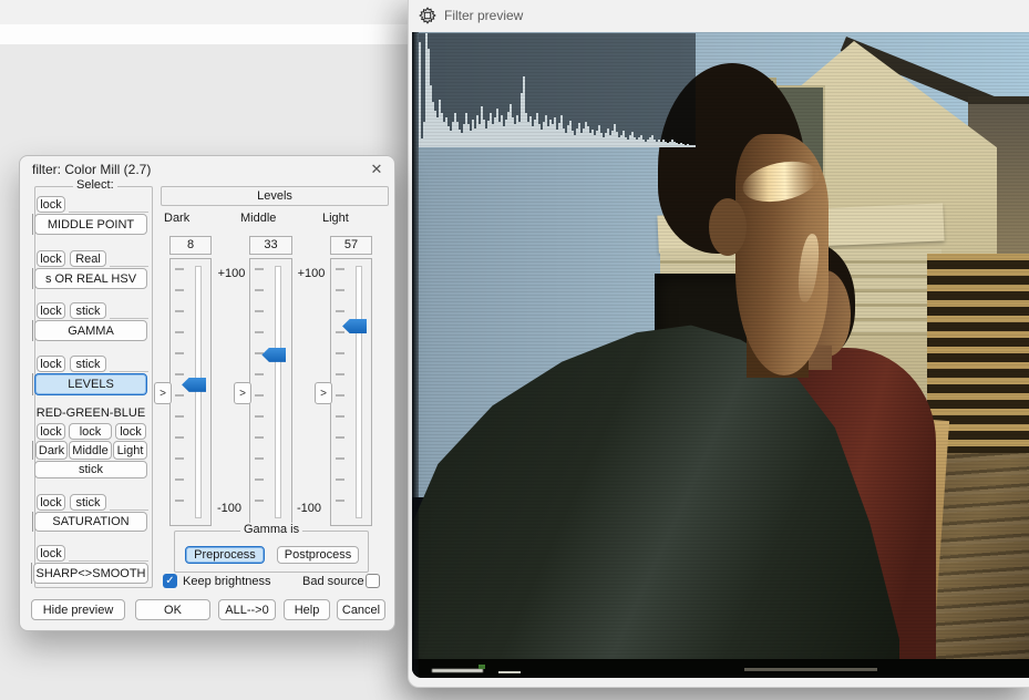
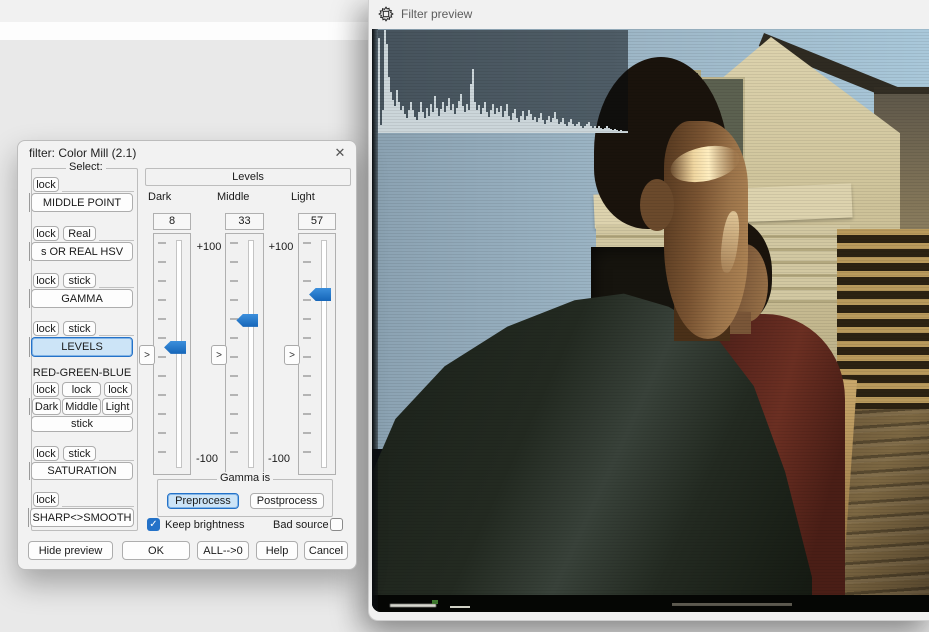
  Filter preview
- filter: Color Mill (2.7)
+ filter: Color Mill (2.1)
  ✕
  Select:
  lock
  MIDDLE POINT
  lock
  Real
  s OR REAL HSV
  lock
  stick
  GAMMA
  lock
  stick
  LEVELS
  RED-GREEN-BLUE
  lock
  lock
  lock
  Dark
  Middle
  Light
  stick
  lock
  stick
  SATURATION
  lock
  SHARP<>SMOOTH
  Levels
  Dark
  Middle
  Light
  8
  33
  57
  +100
  +100
  -100
  -100
  >
  >
  >
  Gamma is
  Preprocess
  Postprocess
  ✓
  Keep brightness
  Bad source
  Hide preview
  OK
  ALL-->0
  Help
  Cancel
